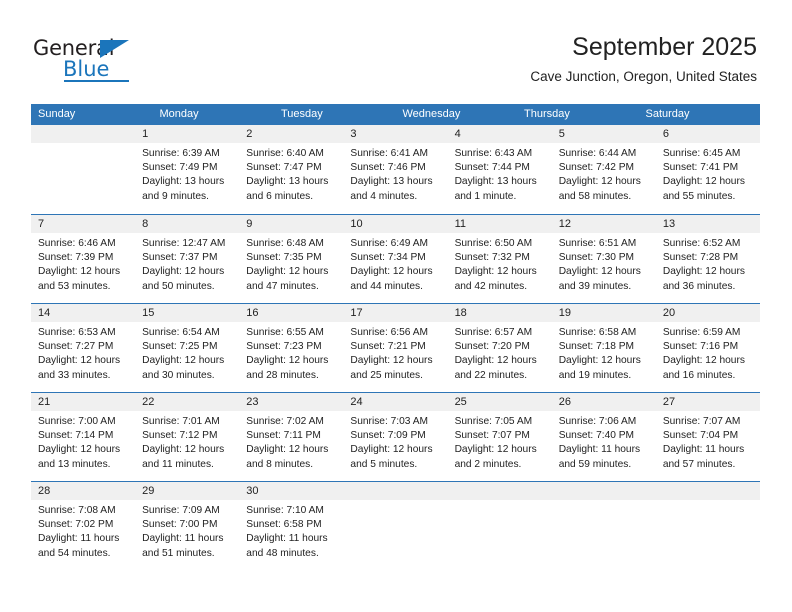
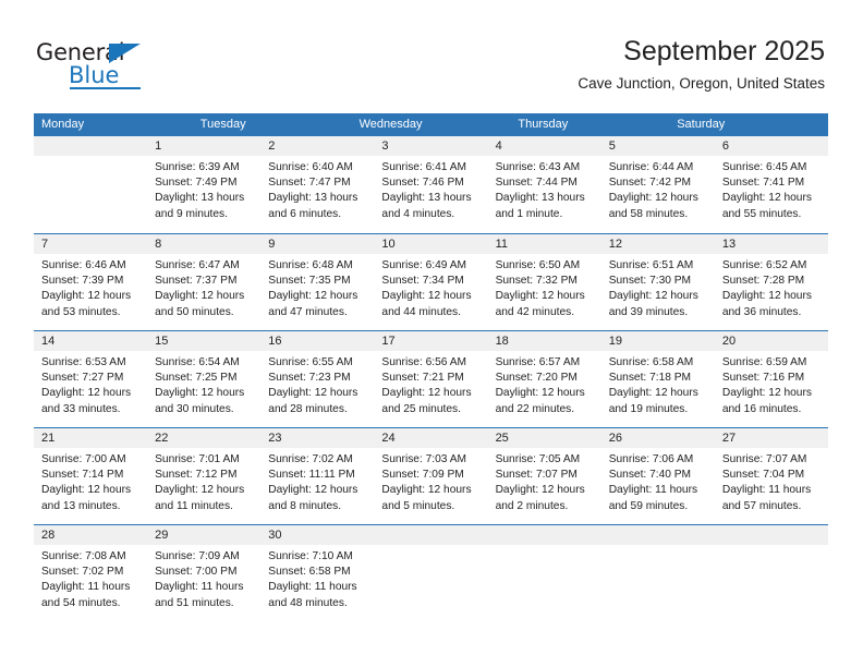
  General
  Blue
  September 2025
  Cave Junction, Oregon, United States
- Sunday
  Monday
  Tuesday
  Wednesday
  Thursday
  Saturday
  1
  Sunrise: 6:39 AM
  Sunset: 7:49 PM
  Daylight: 13 hours
  and 9 minutes.
  2
  Sunrise: 6:40 AM
  Sunset: 7:47 PM
  Daylight: 13 hours
  and 6 minutes.
  3
  Sunrise: 6:41 AM
  Sunset: 7:46 PM
  Daylight: 13 hours
  and 4 minutes.
  4
  Sunrise: 6:43 AM
  Sunset: 7:44 PM
  Daylight: 13 hours
  and 1 minute.
  5
  Sunrise: 6:44 AM
  Sunset: 7:42 PM
  Daylight: 12 hours
  and 58 minutes.
  6
  Sunrise: 6:45 AM
  Sunset: 7:41 PM
  Daylight: 12 hours
  and 55 minutes.
  7
  Sunrise: 6:46 AM
  Sunset: 7:39 PM
  Daylight: 12 hours
  and 53 minutes.
  8
- Sunrise: 12:47 AM
+ Sunrise: 6:47 AM
  Sunset: 7:37 PM
  Daylight: 12 hours
  and 50 minutes.
  9
  Sunrise: 6:48 AM
  Sunset: 7:35 PM
  Daylight: 12 hours
  and 47 minutes.
  10
  Sunrise: 6:49 AM
  Sunset: 7:34 PM
  Daylight: 12 hours
  and 44 minutes.
  11
  Sunrise: 6:50 AM
  Sunset: 7:32 PM
  Daylight: 12 hours
  and 42 minutes.
  12
  Sunrise: 6:51 AM
  Sunset: 7:30 PM
  Daylight: 12 hours
  and 39 minutes.
  13
  Sunrise: 6:52 AM
  Sunset: 7:28 PM
  Daylight: 12 hours
  and 36 minutes.
  14
  Sunrise: 6:53 AM
  Sunset: 7:27 PM
  Daylight: 12 hours
  and 33 minutes.
  15
  Sunrise: 6:54 AM
  Sunset: 7:25 PM
  Daylight: 12 hours
  and 30 minutes.
  16
  Sunrise: 6:55 AM
  Sunset: 7:23 PM
  Daylight: 12 hours
  and 28 minutes.
  17
  Sunrise: 6:56 AM
  Sunset: 7:21 PM
  Daylight: 12 hours
  and 25 minutes.
  18
  Sunrise: 6:57 AM
  Sunset: 7:20 PM
  Daylight: 12 hours
  and 22 minutes.
  19
  Sunrise: 6:58 AM
  Sunset: 7:18 PM
  Daylight: 12 hours
  and 19 minutes.
  20
  Sunrise: 6:59 AM
  Sunset: 7:16 PM
  Daylight: 12 hours
  and 16 minutes.
  21
  Sunrise: 7:00 AM
  Sunset: 7:14 PM
  Daylight: 12 hours
  and 13 minutes.
  22
  Sunrise: 7:01 AM
  Sunset: 7:12 PM
  Daylight: 12 hours
  and 11 minutes.
  23
  Sunrise: 7:02 AM
- Sunset: 7:11 PM
+ Sunset: 11:11 PM
  Daylight: 12 hours
  and 8 minutes.
  24
  Sunrise: 7:03 AM
  Sunset: 7:09 PM
  Daylight: 12 hours
  and 5 minutes.
  25
  Sunrise: 7:05 AM
  Sunset: 7:07 PM
  Daylight: 12 hours
  and 2 minutes.
  26
  Sunrise: 7:06 AM
  Sunset: 7:40 PM
  Daylight: 11 hours
  and 59 minutes.
  27
  Sunrise: 7:07 AM
  Sunset: 7:04 PM
  Daylight: 11 hours
  and 57 minutes.
  28
  Sunrise: 7:08 AM
  Sunset: 7:02 PM
  Daylight: 11 hours
  and 54 minutes.
  29
  Sunrise: 7:09 AM
  Sunset: 7:00 PM
  Daylight: 11 hours
  and 51 minutes.
  30
  Sunrise: 7:10 AM
  Sunset: 6:58 PM
  Daylight: 11 hours
  and 48 minutes.
